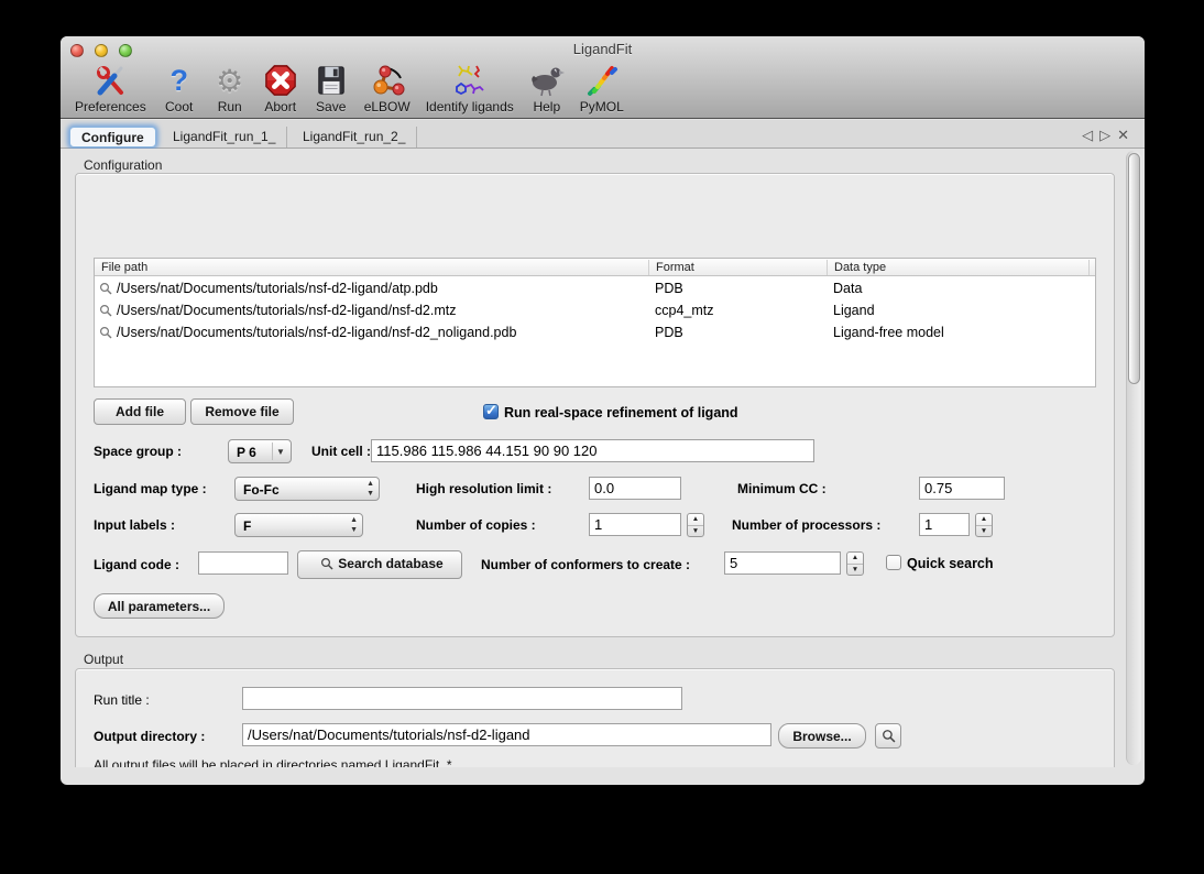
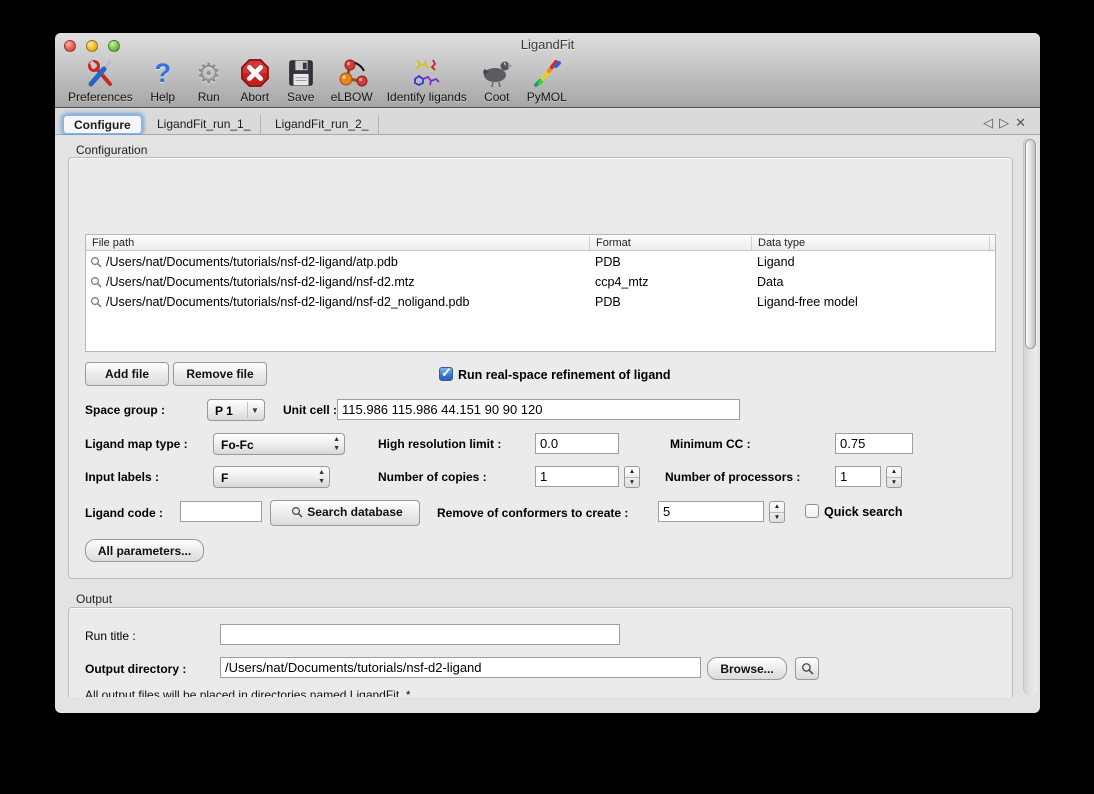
  LigandFit
  Preferences
  ?
- Coot
+ Help
  ⚙
  Run
  Abort
  Save
  eLBOW
  Identify ligands
- Help
+ Coot
  PyMOL
  Configure
  LigandFit_run_1_
  LigandFit_run_2_
  ◁▷✕
  Configuration
  File path
  Format
  Data type
  /Users/nat/Documents/tutorials/nsf-d2-ligand/atp.pdb
  PDB
- Data
+ Ligand
  /Users/nat/Documents/tutorials/nsf-d2-ligand/nsf-d2.mtz
  ccp4_mtz
- Ligand
+ Data
  /Users/nat/Documents/tutorials/nsf-d2-ligand/nsf-d2_noligand.pdb
  PDB
  Ligand-free model
  Add file
  Remove file
  Run real-space refinement of ligand
  Space group :
- P 6
+ P 1
  ▼
  Unit cell :
  115.986 115.986 44.151 90 90 120
  Ligand map type :
  Fo-Fc
  High resolution limit :
  0.0
  Minimum CC :
  0.75
  Input labels :
  F
  Number of copies :
  1
  Number of processors :
  1
  Ligand code :
  Search database
- Number of conformers to create :
+ Remove of conformers to create :
  5
  Quick search
  All parameters...
  Output
  Run title :
  Output directory :
  /Users/nat/Documents/tutorials/nsf-d2-ligand
  Browse...
  All output files will be placed in directories named LigandFit_*
